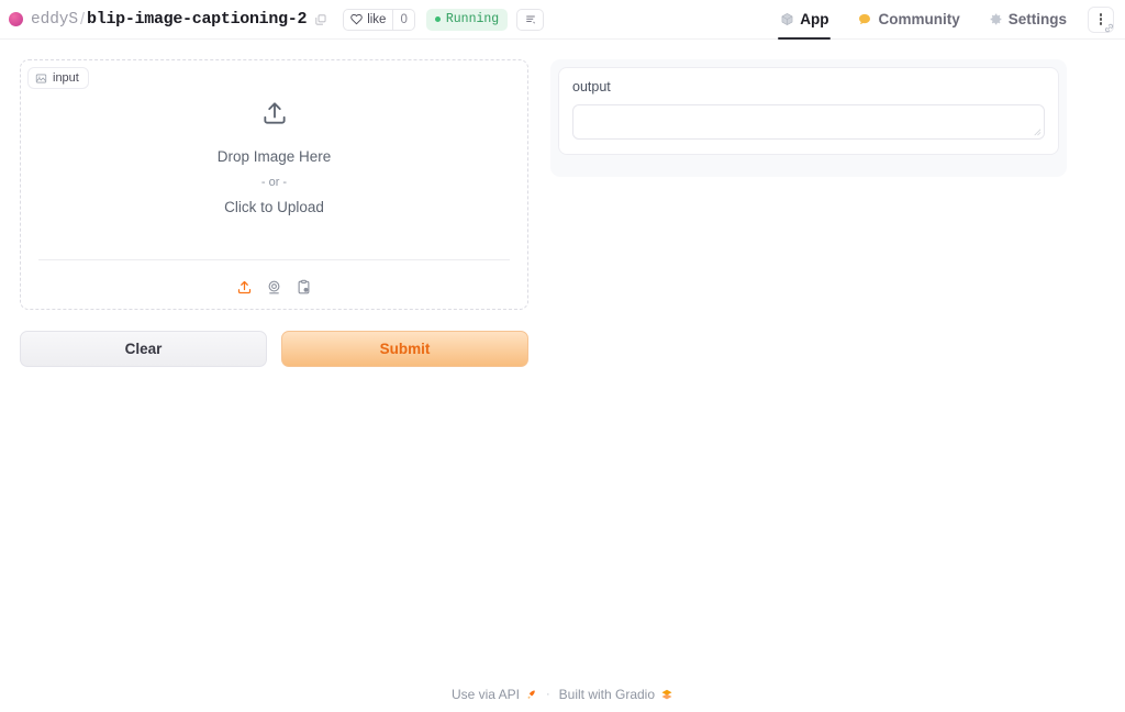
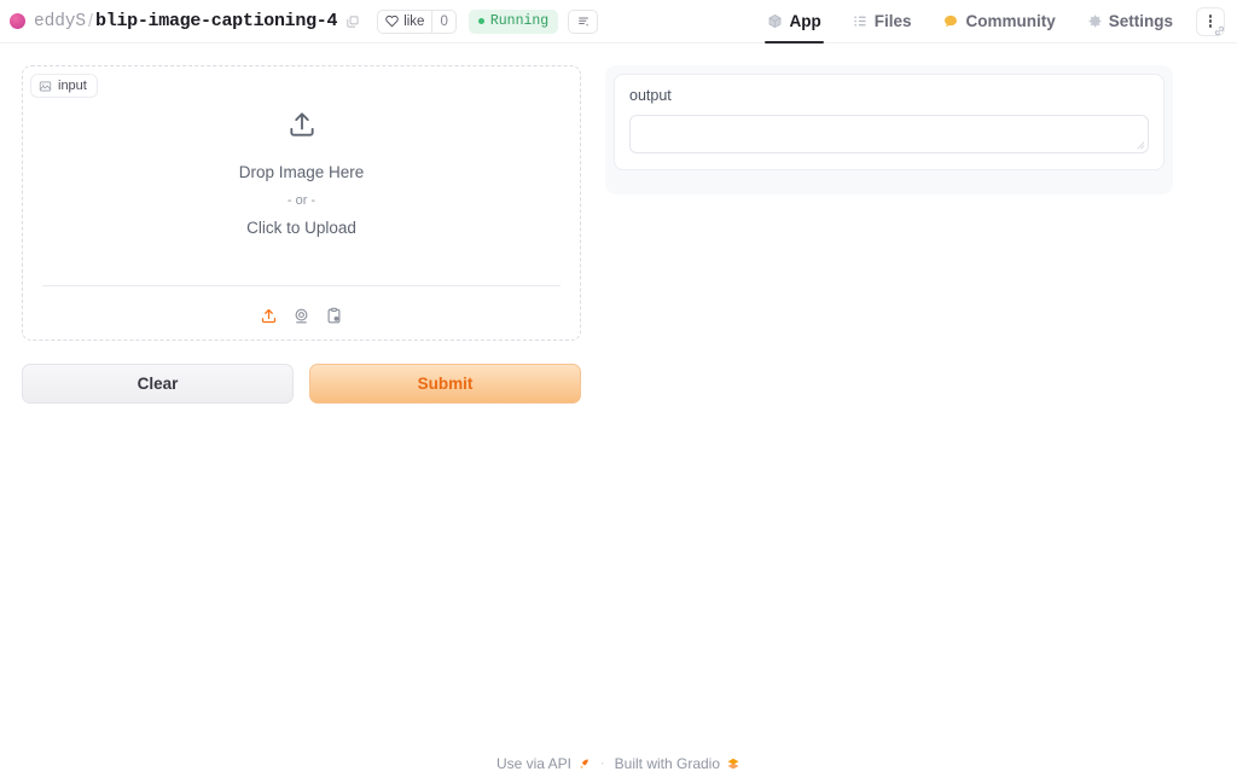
  eddyS
  /
- blip-image-captioning-2
+ blip-image-captioning-4
  like
  0
  Running
  App
+ Files
  Community
  Settings
  input
  Drop Image Here
  - or -
  Click to Upload
  Clear
  Submit
  output
  Use via API
  ·
  Built with Gradio
